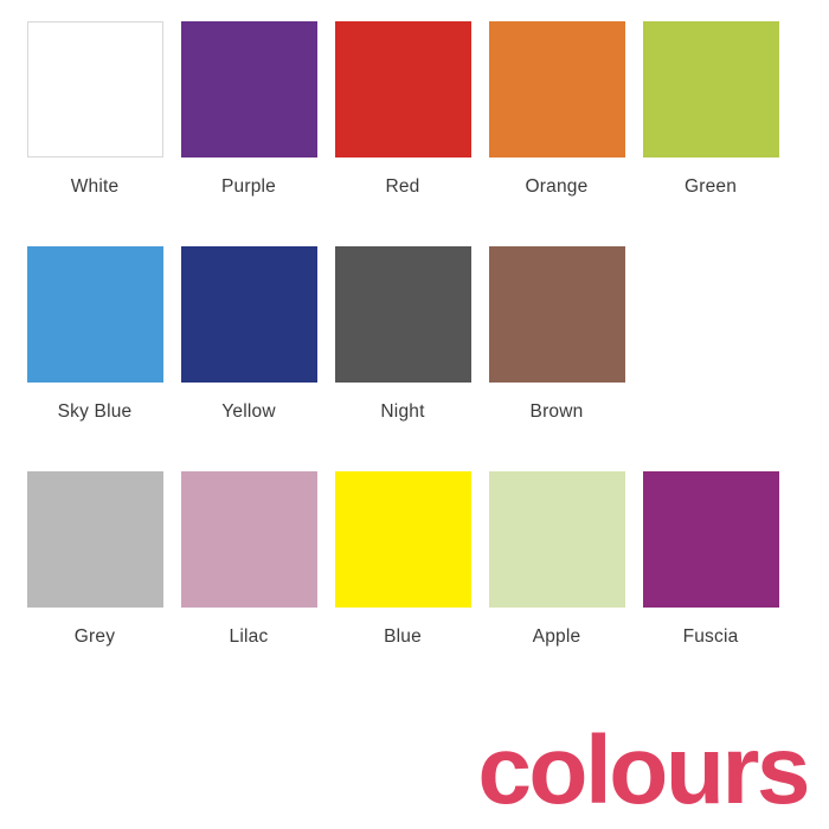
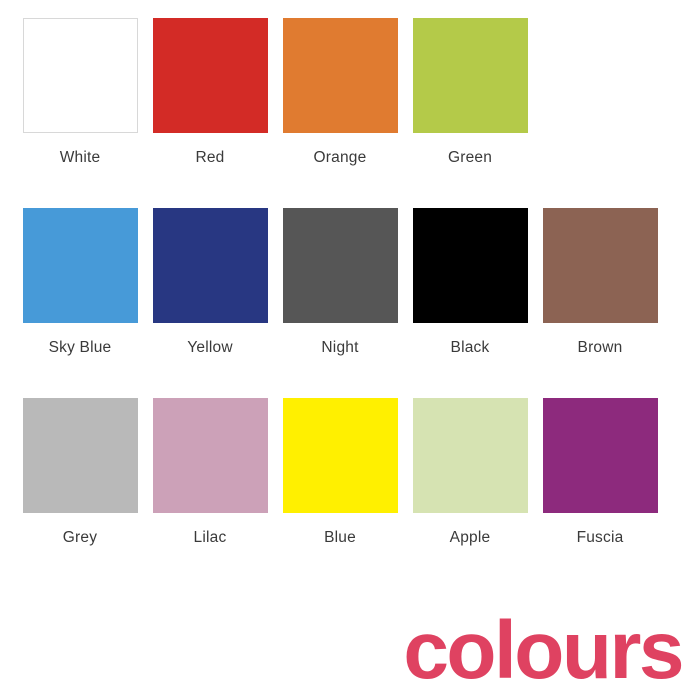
  White
- Purple
  Red
  Orange
  Green
  Sky Blue
  Yellow
  Night
+ Black
  Brown
  Grey
  Lilac
  Blue
  Apple
  Fuscia
  colours
